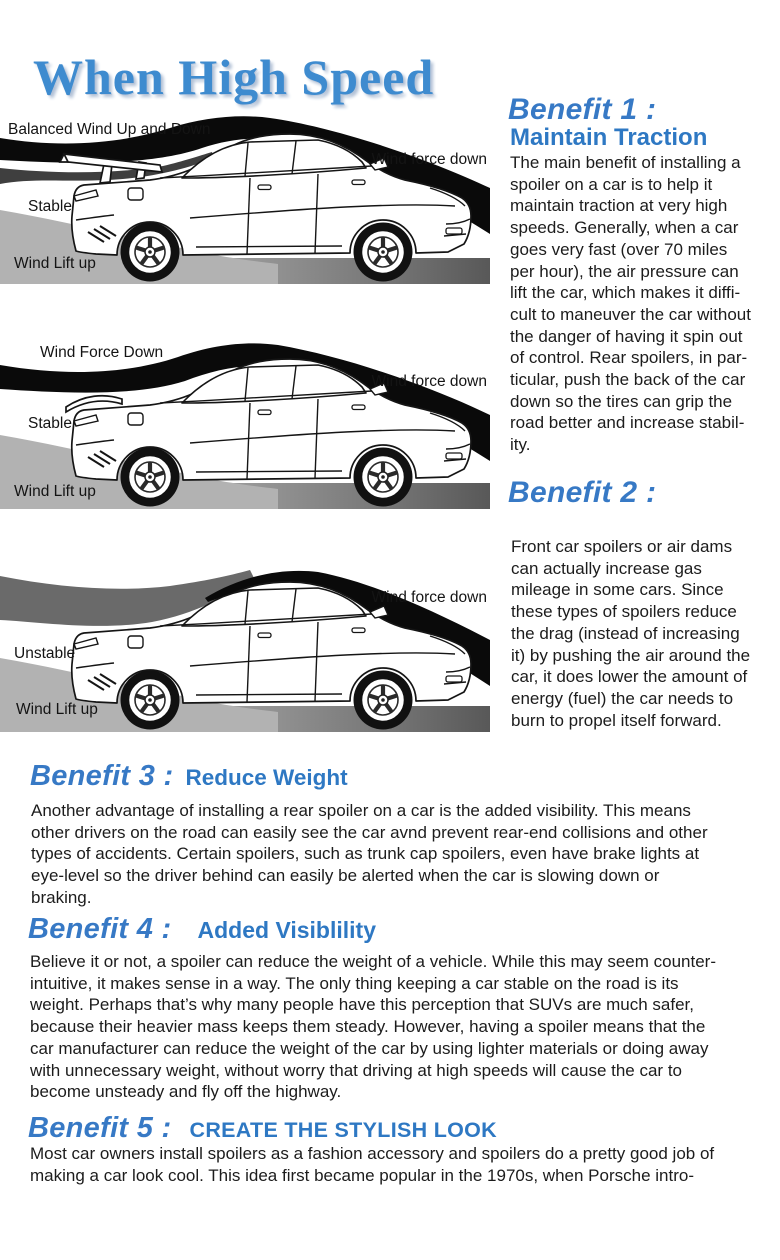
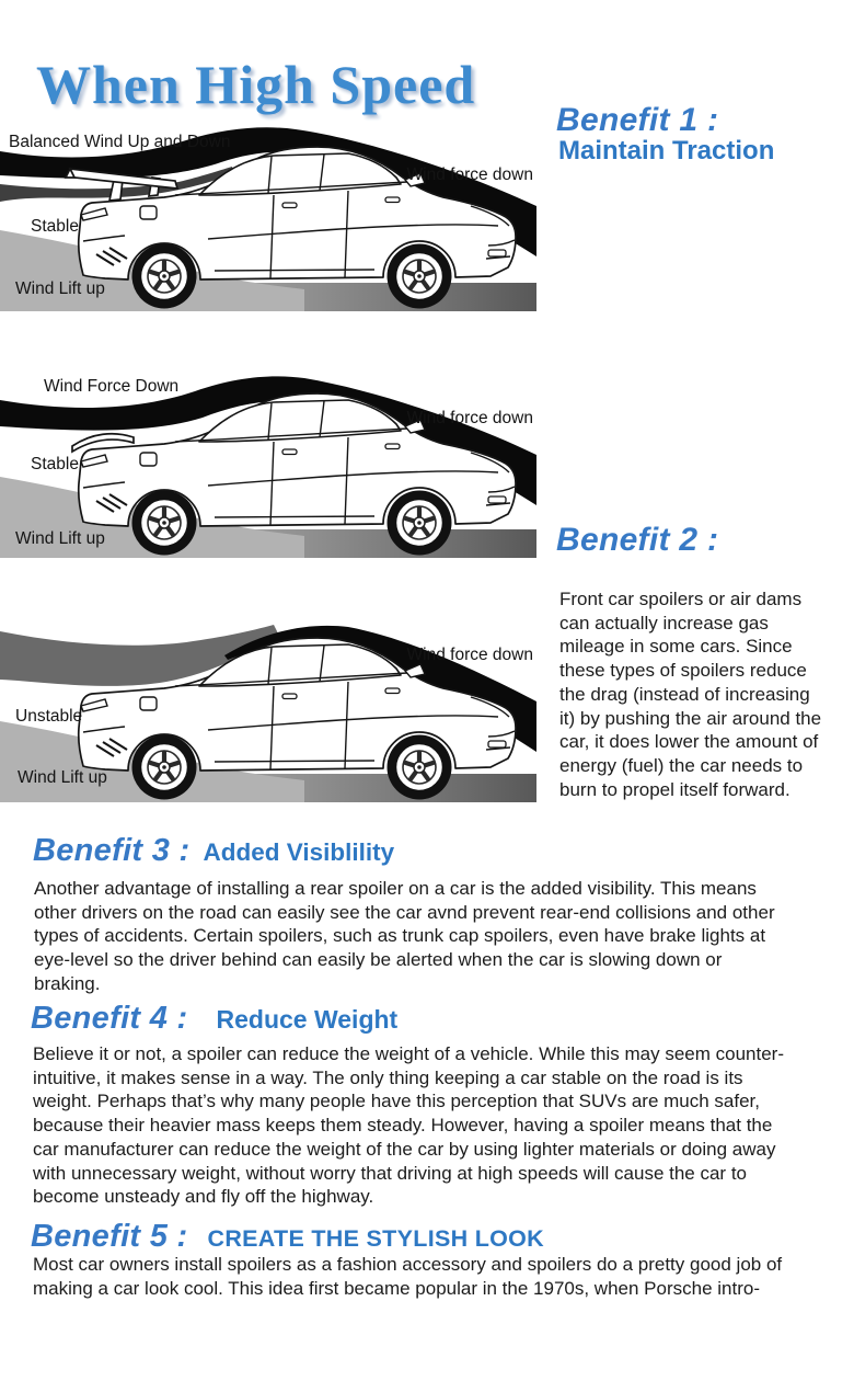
  When High Speed
  Balanced Wind Up and Down
  Wind force down
  Stable
  Wind Lift up
  Wind Force Down
  Wind force down
  Stable
  Wind Lift up
  Wind force down
  Unstable
  Wind Lift up
  Benefit 1 :
  Maintain Traction
- The main benefit of installing a
- spoiler on a car is to help it
- maintain traction at very high
- speeds. Generally, when a car
- goes very fast (over 70 miles
- per hour), the air pressure can
- lift the car, which makes it diffi-
- cult to maneuver the car without
- the danger of having it spin out
- of control. Rear spoilers, in par-
- ticular, push the back of the car
- down so the tires can grip the
- road better and increase stabil-
- ity.
  Benefit 2 :
  Front car spoilers or air dams
  can actually increase gas
  mileage in some cars. Since
  these types of spoilers reduce
  the drag (instead of increasing
  it) by pushing the air around the
  car, it does lower the amount of
  energy (fuel) the car needs to
  burn to propel itself forward.
  Benefit 3 :
- Reduce Weight
+ Added Visiblility
  Another advantage of installing a rear spoiler on a car is the added visibility. This means
  other drivers on the road can easily see the car avnd prevent rear-end collisions and other
  types of accidents. Certain spoilers, such as trunk cap spoilers, even have brake lights at
  eye-level so the driver behind can easily be alerted when the car is slowing down or
  braking.
  Benefit 4 :
- Added Visiblility
+ Reduce Weight
  Believe it or not, a spoiler can reduce the weight of a vehicle. While this may seem counter-
  intuitive, it makes sense in a way. The only thing keeping a car stable on the road is its
  weight. Perhaps that’s why many people have this perception that SUVs are much safer,
  because their heavier mass keeps them steady. However, having a spoiler means that the
  car manufacturer can reduce the weight of the car by using lighter materials or doing away
  with unnecessary weight, without worry that driving at high speeds will cause the car to
  become unsteady and fly off the highway.
  Benefit 5 :
  CREATE THE STYLISH LOOK
  Most car owners install spoilers as a fashion accessory and spoilers do a pretty good job of
  making a car look cool. This idea first became popular in the 1970s, when Porsche intro-
